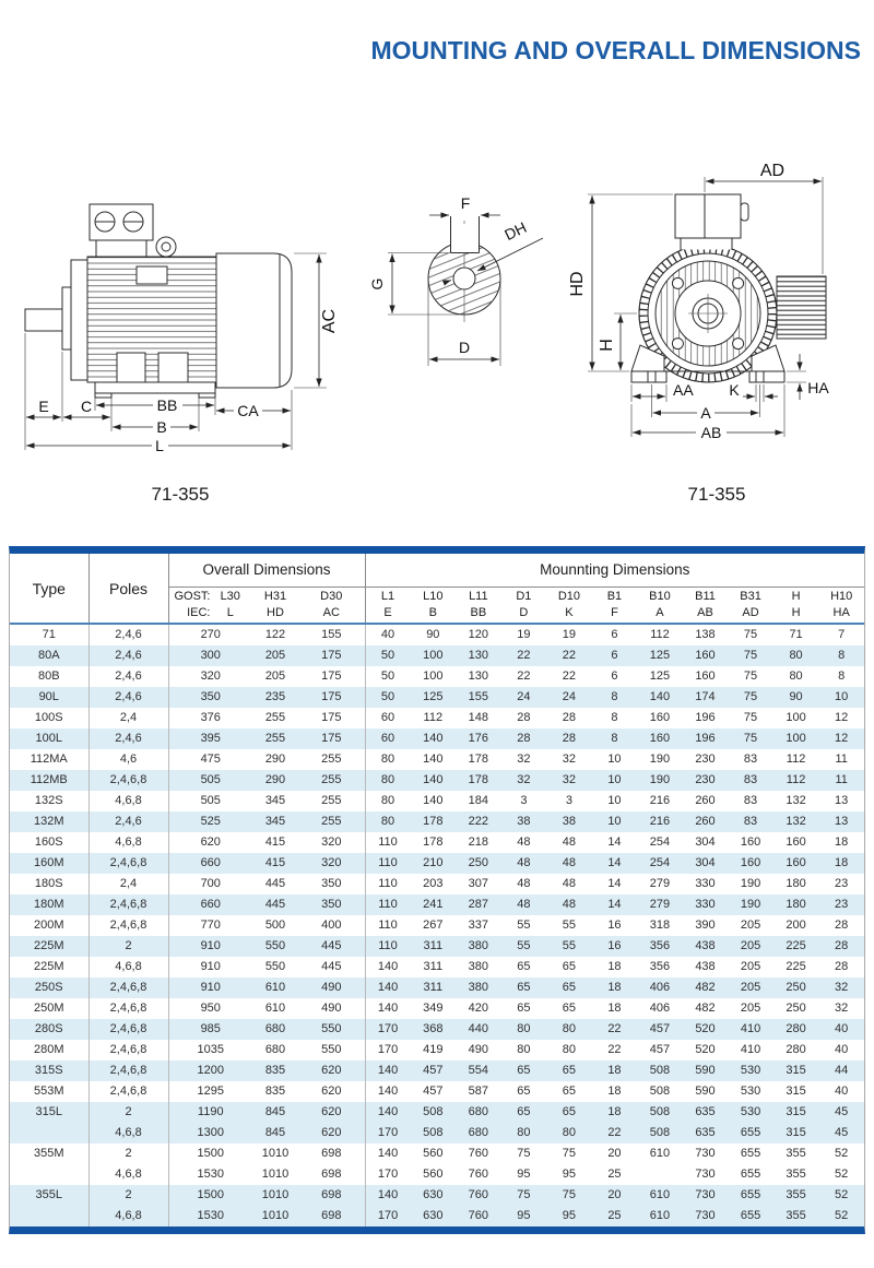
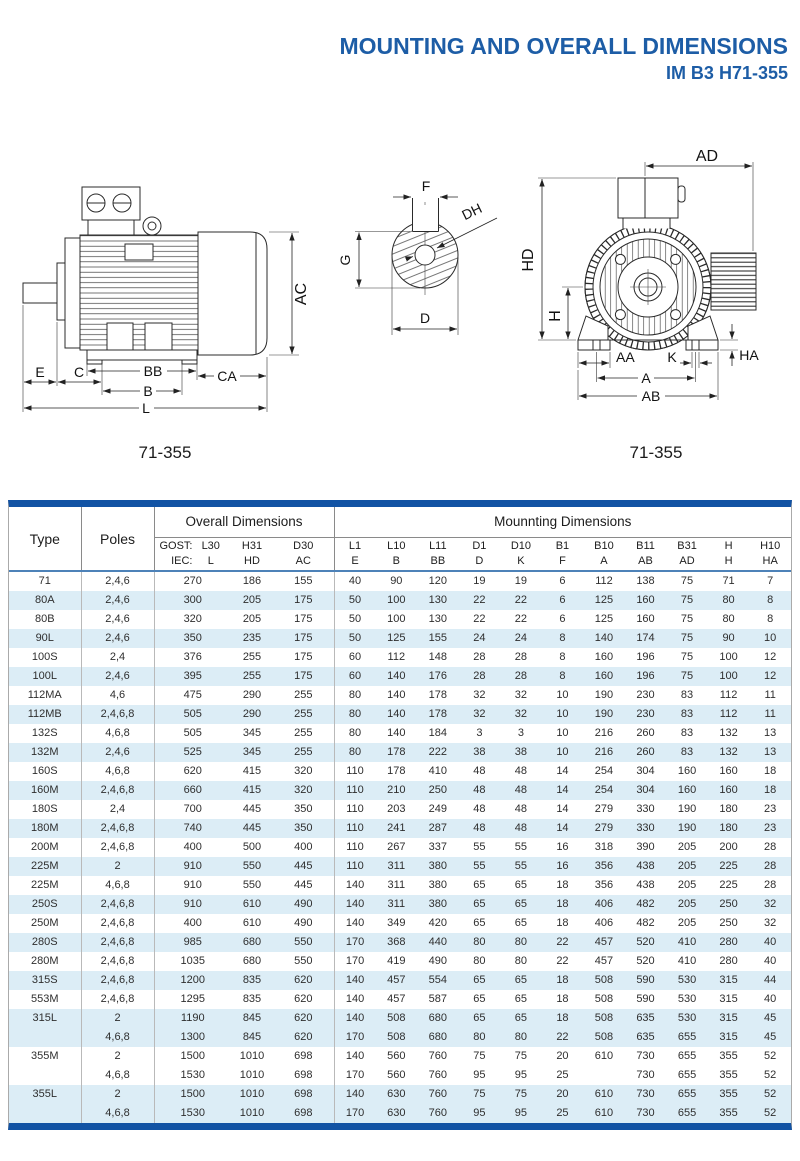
  MOUNTING AND OVERALL DIMENSIONS
+ IM B3 H71-355
  BB
  E
  C
  CA
  B
  L
  F
  D
  AD
  HA
  AA
  K
  A
  AB
  71-355
  71-355
  Type	Poles	Overall Dimensions	Mounnting Dimensions
  GOST: L30 IEC: L	H31HD	D30AC	L1E	L10B	L11BB	D1D	D10K	B1F	B10A	B11AB	B31AD	HH	H10HA
- 71	2,4,6	270	122	155	40	90	120	19	19	6	112	138	75	71	7
+ 71	2,4,6	270	186	155	40	90	120	19	19	6	112	138	75	71	7
  80A	2,4,6	300	205	175	50	100	130	22	22	6	125	160	75	80	8
  80B	2,4,6	320	205	175	50	100	130	22	22	6	125	160	75	80	8
  90L	2,4,6	350	235	175	50	125	155	24	24	8	140	174	75	90	10
  100S	2,4	376	255	175	60	112	148	28	28	8	160	196	75	100	12
  100L	2,4,6	395	255	175	60	140	176	28	28	8	160	196	75	100	12
  112MA	4,6	475	290	255	80	140	178	32	32	10	190	230	83	112	11
  112MB	2,4,6,8	505	290	255	80	140	178	32	32	10	190	230	83	112	11
  132S	4,6,8	505	345	255	80	140	184	3	3	10	216	260	83	132	13
  132M	2,4,6	525	345	255	80	178	222	38	38	10	216	260	83	132	13
- 160S	4,6,8	620	415	320	110	178	218	48	48	14	254	304	160	160	18
+ 160S	4,6,8	620	415	320	110	178	410	48	48	14	254	304	160	160	18
  160M	2,4,6,8	660	415	320	110	210	250	48	48	14	254	304	160	160	18
- 180S	2,4	700	445	350	110	203	307	48	48	14	279	330	190	180	23
+ 180S	2,4	700	445	350	110	203	249	48	48	14	279	330	190	180	23
- 180M	2,4,6,8	660	445	350	110	241	287	48	48	14	279	330	190	180	23
+ 180M	2,4,6,8	740	445	350	110	241	287	48	48	14	279	330	190	180	23
- 200M	2,4,6,8	770	500	400	110	267	337	55	55	16	318	390	205	200	28
+ 200M	2,4,6,8	400	500	400	110	267	337	55	55	16	318	390	205	200	28
  225M	2	910	550	445	110	311	380	55	55	16	356	438	205	225	28
  225M	4,6,8	910	550	445	140	311	380	65	65	18	356	438	205	225	28
  250S	2,4,6,8	910	610	490	140	311	380	65	65	18	406	482	205	250	32
- 250M	2,4,6,8	950	610	490	140	349	420	65	65	18	406	482	205	250	32
+ 250M	2,4,6,8	400	610	490	140	349	420	65	65	18	406	482	205	250	32
  280S	2,4,6,8	985	680	550	170	368	440	80	80	22	457	520	410	280	40
  280M	2,4,6,8	1035	680	550	170	419	490	80	80	22	457	520	410	280	40
  315S	2,4,6,8	1200	835	620	140	457	554	65	65	18	508	590	530	315	44
  553M	2,4,6,8	1295	835	620	140	457	587	65	65	18	508	590	530	315	40
  315L	2	1190	845	620	140	508	680	65	65	18	508	635	530	315	45
  	4,6,8	1300	845	620	170	508	680	80	80	22	508	635	655	315	45
  355M	2	1500	1010	698	140	560	760	75	75	20	610	730	655	355	52
  	4,6,8	1530	1010	698	170	560	760	95	95	25		730	655	355	52
  355L	2	1500	1010	698	140	630	760	75	75	20	610	730	655	355	52
  	4,6,8	1530	1010	698	170	630	760	95	95	25	610	730	655	355	52
